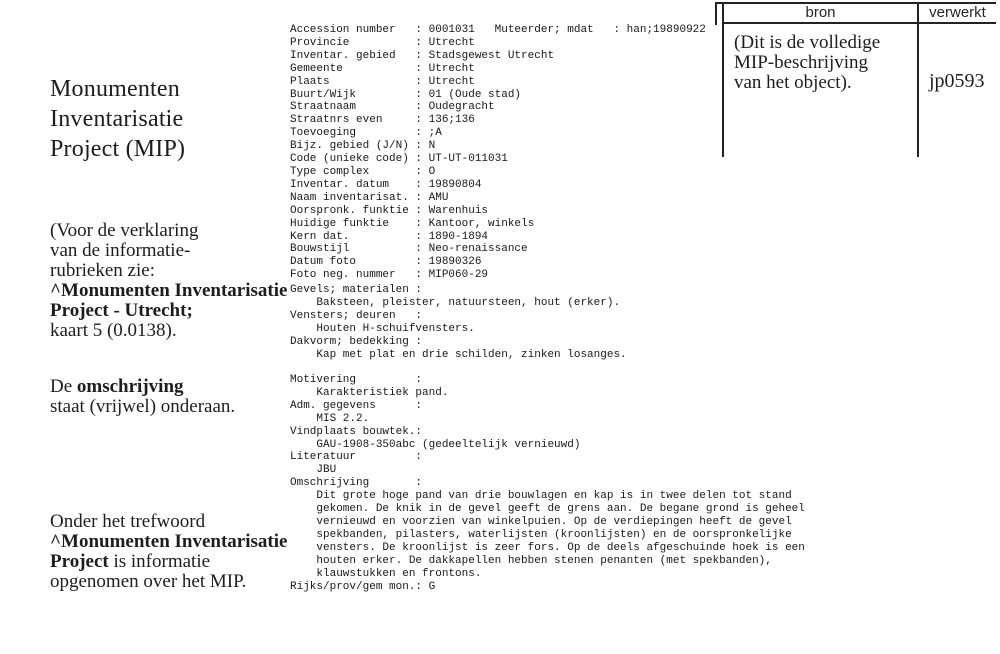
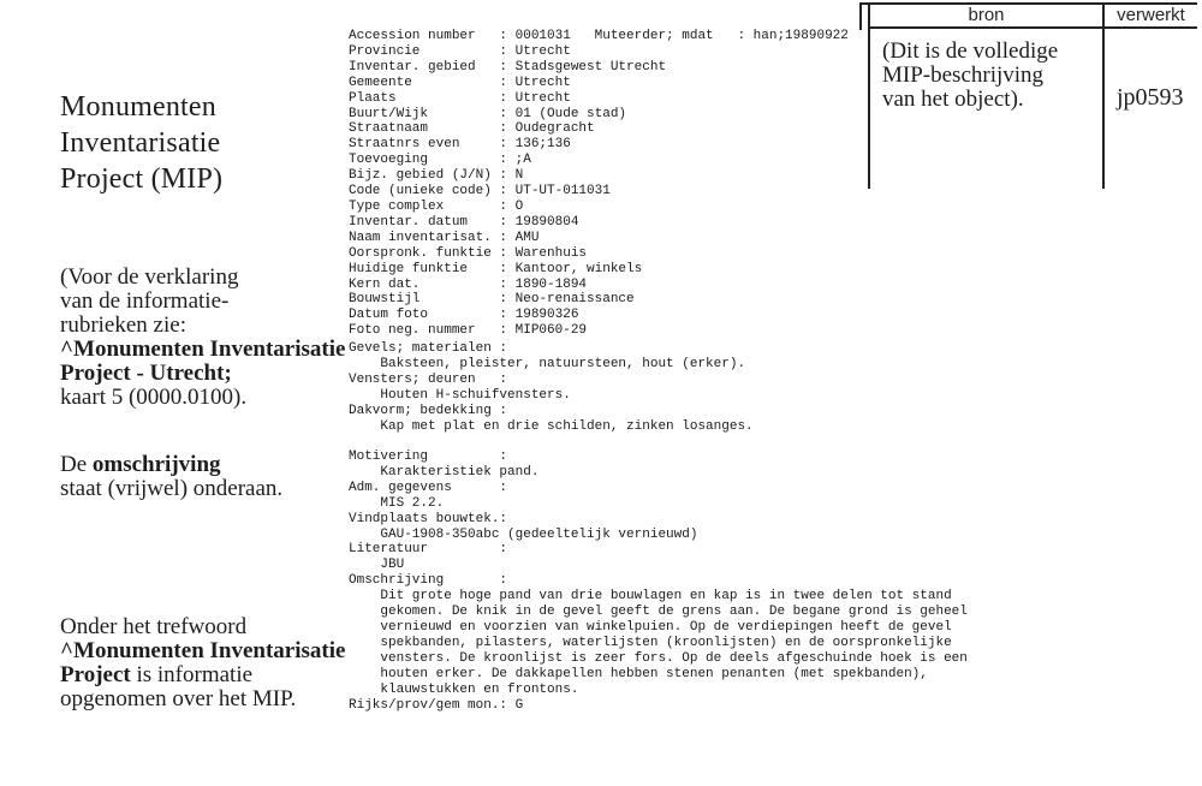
  Monumenten
  Inventarisatie
  Project (MIP)
  (Voor de verklaring
  van de informatie-
  rubrieken zie:
  ^Monumenten Inventarisatie
  Project - Utrecht;
- kaart 5 (0.0138).
+ kaart 5 (0000.0100).
  De omschrijving
  staat (vrijwel) onderaan.
  Onder het trefwoord
  ^Monumenten Inventarisatie
  Project is informatie
  opgenomen over het MIP.
  Accession number : 0001031 Muteerder; mdat : han;19890922
  Provincie : Utrecht
  Inventar. gebied : Stadsgewest Utrecht
  Gemeente : Utrecht
  Plaats : Utrecht
  Buurt/Wijk : 01 (Oude stad)
  Straatnaam : Oudegracht
  Straatnrs even : 136;136
  Toevoeging : ;A
  Bijz. gebied (J/N) : N
  Code (unieke code) : UT-UT-011031
  Type complex : O
  Inventar. datum : 19890804
  Naam inventarisat. : AMU
  Oorspronk. funktie : Warenhuis
  Huidige funktie : Kantoor, winkels
  Kern dat. : 1890-1894
  Bouwstijl : Neo-renaissance
  Datum foto : 19890326
  Foto neg. nummer : MIP060-29
  Gevels; materialen :
  Baksteen, pleister, natuursteen, hout (erker).
  Vensters; deuren :
  Houten H-schuifvensters.
  Dakvorm; bedekking :
  Kap met plat en drie schilden, zinken losanges.
  Motivering :
  Karakteristiek pand.
  Adm. gegevens :
  MIS 2.2.
  Vindplaats bouwtek.:
  GAU-1908-350abc (gedeeltelijk vernieuwd)
  Literatuur :
  JBU
  Omschrijving :
  Dit grote hoge pand van drie bouwlagen en kap is in twee delen tot stand
  gekomen. De knik in de gevel geeft de grens aan. De begane grond is geheel
  vernieuwd en voorzien van winkelpuien. Op de verdiepingen heeft de gevel
  spekbanden, pilasters, waterlijsten (kroonlijsten) en de oorspronkelijke
  vensters. De kroonlijst is zeer fors. Op de deels afgeschuinde hoek is een
  houten erker. De dakkapellen hebben stenen penanten (met spekbanden),
  klauwstukken en frontons.
  Rijks/prov/gem mon.: G
  bron
  verwerkt
  (Dit is de volledige
  MIP-beschrijving
  van het object).
  jp0593
